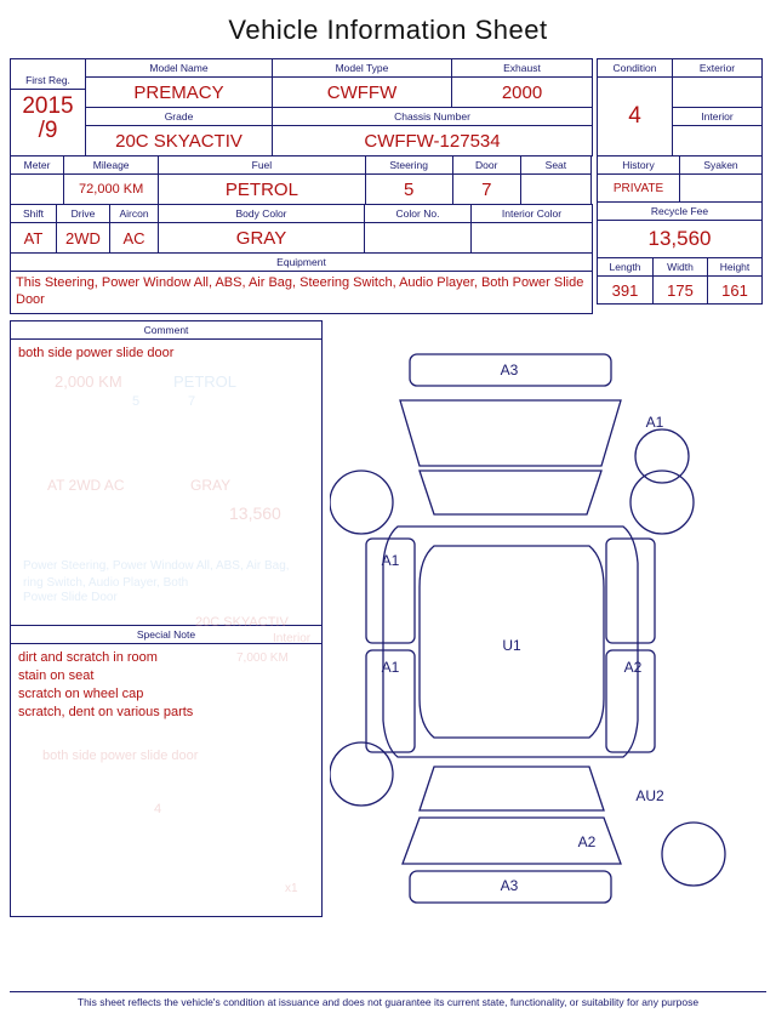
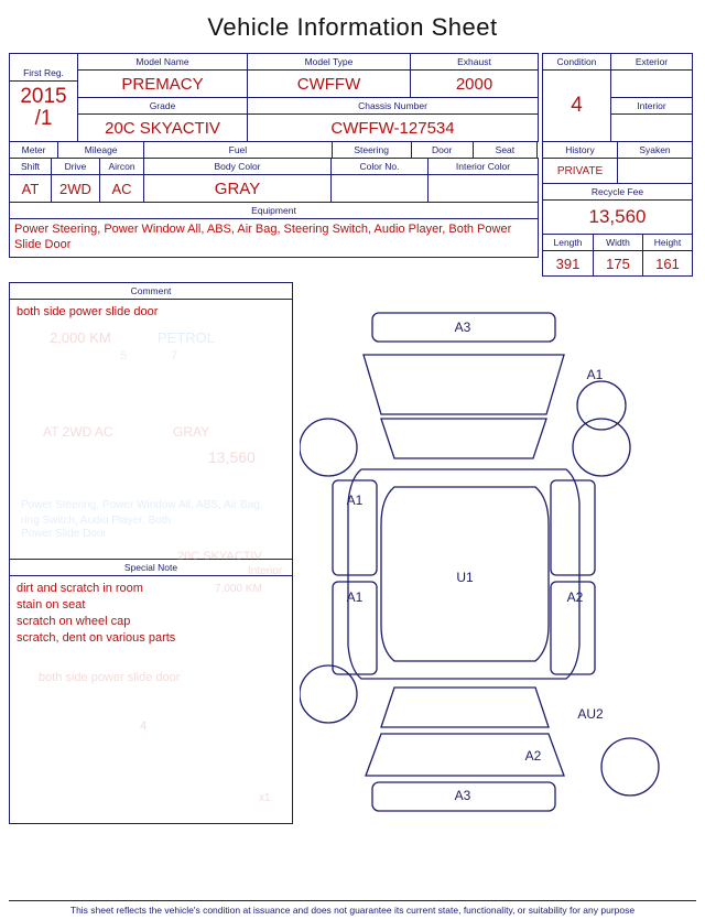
  Vehicle Information Sheet
- First Reg. 2015 /9	Model Name	Model Type	Exhaust
+ First Reg. 2015 /1	Model Name	Model Type	Exhaust
  PREMACY	CWFFW	2000
  Grade	Chassis Number
  20C SKYACTIV	CWFFW-127534
  Meter	Mileage	Fuel	Steering	Door	Seat
- 	72,000 KM	PETROL	5	7
  Shift	Drive	Aircon	Body Color	Color No.	Interior Color
  AT	2WD	AC	GRAY
  Equipment
- This Steering, Power Window All, ABS, Air Bag, Steering Switch, Audio Player, Both Power Slide Door
+ Power Steering, Power Window All, ABS, Air Bag, Steering Switch, Audio Player, Both Power Slide Door
  Condition	Exterior
  4
  Interior
  History	Syaken
  PRIVATE
  Recycle Fee
  13,560
  Length	Width	Height
  391	175	161
  Comment
  both side power slide door
  Special Note
  dirt and scratch in room
  stain on seat
  scratch on wheel cap
  scratch, dent on various parts
  2,000 KM
  PETROL
  7
  AT 2WD AC
  GRAY
  13,560
  Power Steering, Power Window All, ABS, Air Bag,
  ring Switch, Audio Player, Both
  Power Slide Door
  20C SKYACTIV
  Interior
  7,000 KM
  both side power slide door
  4
  x1
  A3
  A1
  A1
  A1
  U1
  A2
  AU2
  A2
  A3
  This sheet reflects the vehicle's condition at issuance and does not guarantee its current state, functionality, or suitability for any purpose
